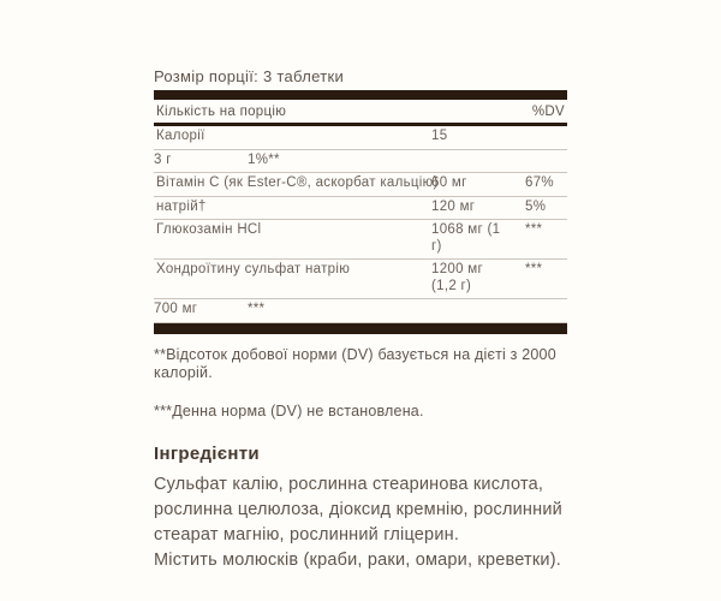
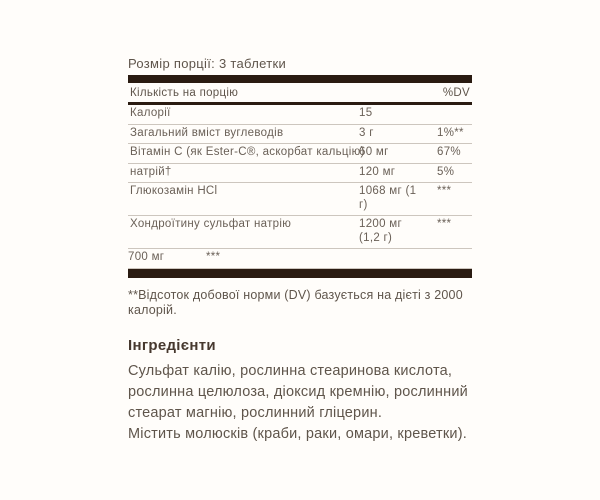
  Розмір порції: 3 таблетки
  Кількість на порцію
  %DV
  Калорії
  15
+ Загальний вміст вуглеводів
  3 г
  1%**
  Вітамін C (як Ester-C®, аскорбат кальцію
  60 мг
  67%
  натрій†
  120 мг
  5%
  Глюкозамін HCl
  1068 мг (1 г)
  ***
  Хондроїтину сульфат натрію
  1200 мг (1,2 г)
  ***
  700 мг
  ***
  **Відсоток добової норми (DV) базується на дієті з 2000 калорій.
- ***Денна норма (DV) не встановлена.
  Інгредієнти
  Сульфат калію, рослинна стеаринова кислота, рослинна целюлоза, діоксид кремнію, рослинний стеарат магнію, рослинний гліцерин.
  Містить молюсків (краби, раки, омари, креветки).
